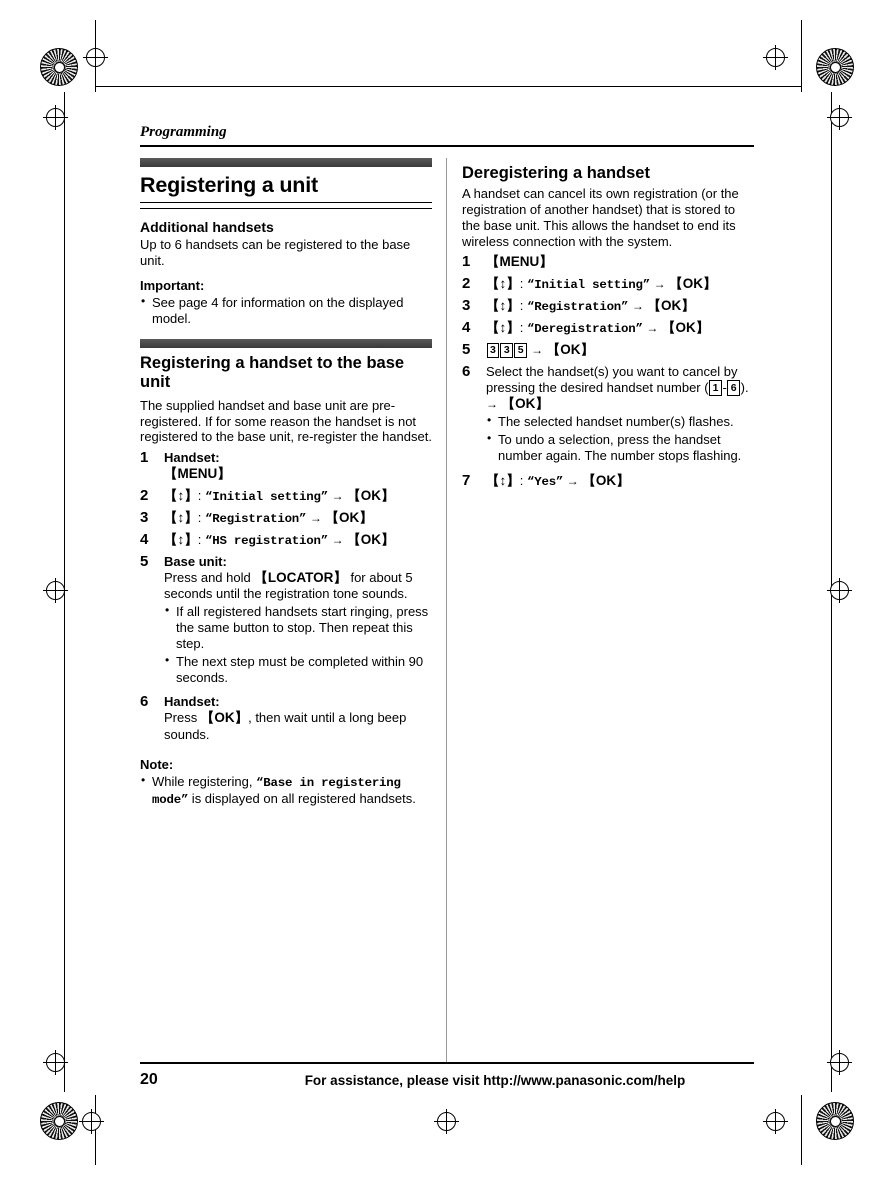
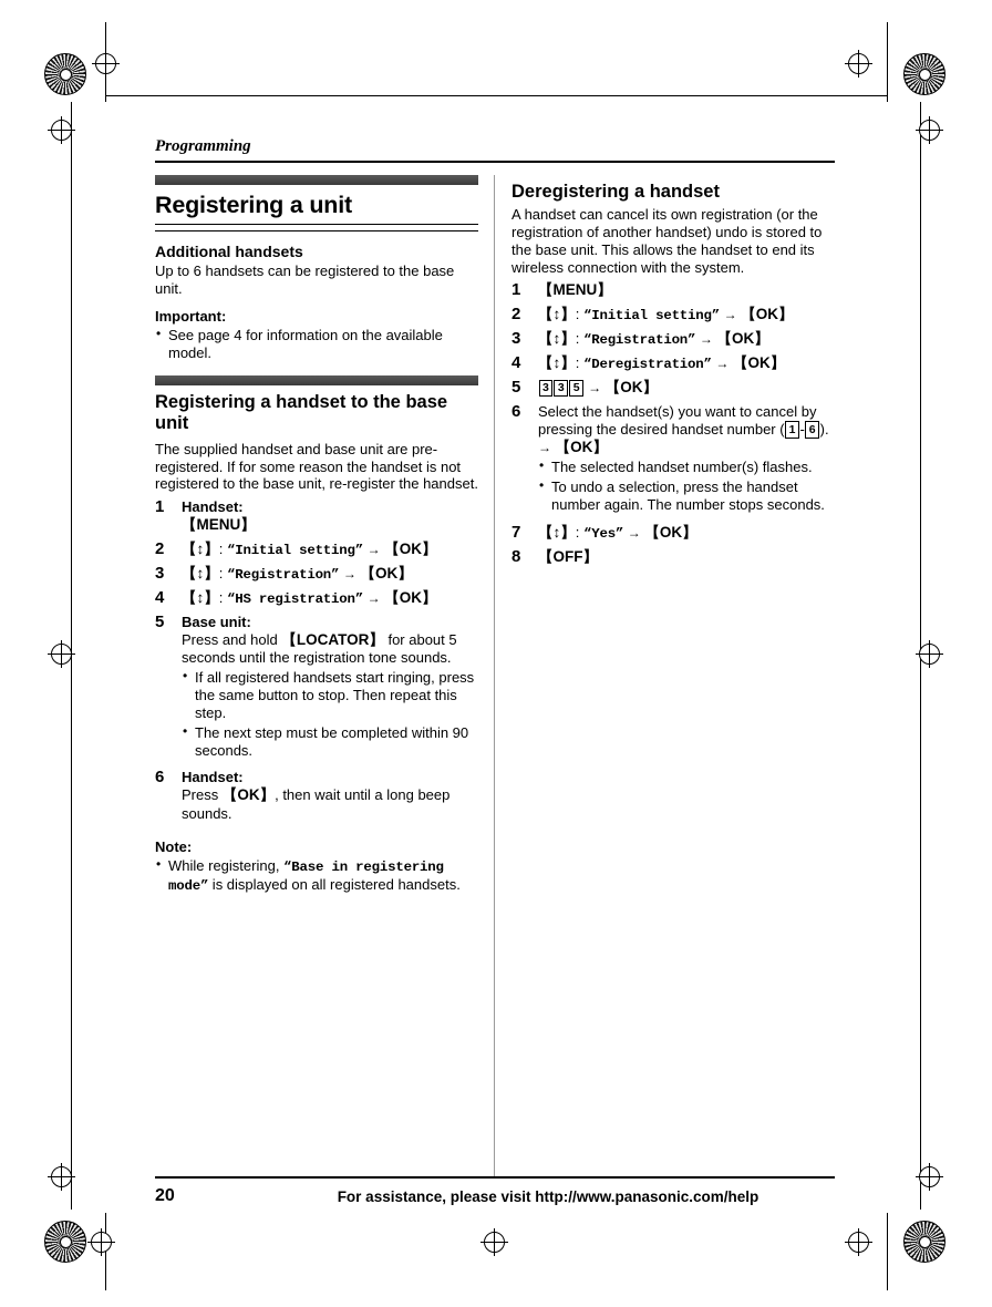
  Programming
  Registering a unit
  Additional handsets
  Up to 6 handsets can be registered to the base unit.
  Important:
- See page 4 for information on the displayed model.
+ See page 4 for information on the available model.
  Registering a handset to the base unit
  The supplied handset and base unit are pre-registered. If for some reason the handset is not registered to the base unit, re-register the handset.
  1
  Handset:
  【MENU】
  2
  【↕】: “Initial setting” → 【OK】
  3
  【↕】: “Registration” → 【OK】
  4
  【↕】: “HS registration” → 【OK】
  5
  Base unit:
  Press and hold 【LOCATOR】 for about 5 seconds until the registration tone sounds.
  If all registered handsets start ringing, press the same button to stop. Then repeat this step.
  The next step must be completed within 90 seconds.
  6
  Handset:
  Press 【OK】, then wait until a long beep sounds.
  Note:
  While registering, “Base in registering mode” is displayed on all registered handsets.
  Deregistering a handset
- A handset can cancel its own registration (or the registration of another handset) that is stored to the base unit. This allows the handset to end its wireless connection with the system.
+ A handset can cancel its own registration (or the registration of another handset) undo is stored to the base unit. This allows the handset to end its wireless connection with the system.
  1
  【MENU】
  2
  【↕】: “Initial setting” → 【OK】
  3
  【↕】: “Registration” → 【OK】
  4
  【↕】: “Deregistration” → 【OK】
  5
  3 3 5 → 【OK】
  6
  Select the handset(s) you want to cancel by pressing the desired handset number ( 1 - 6 ). → 【OK】
  The selected handset number(s) flashes.
- To undo a selection, press the handset number again. The number stops flashing.
+ To undo a selection, press the handset number again. The number stops seconds.
  7
  【↕】: “Yes” → 【OK】
+ 8
+ 【OFF】
  20
  For assistance, please visit http://www.panasonic.com/help
